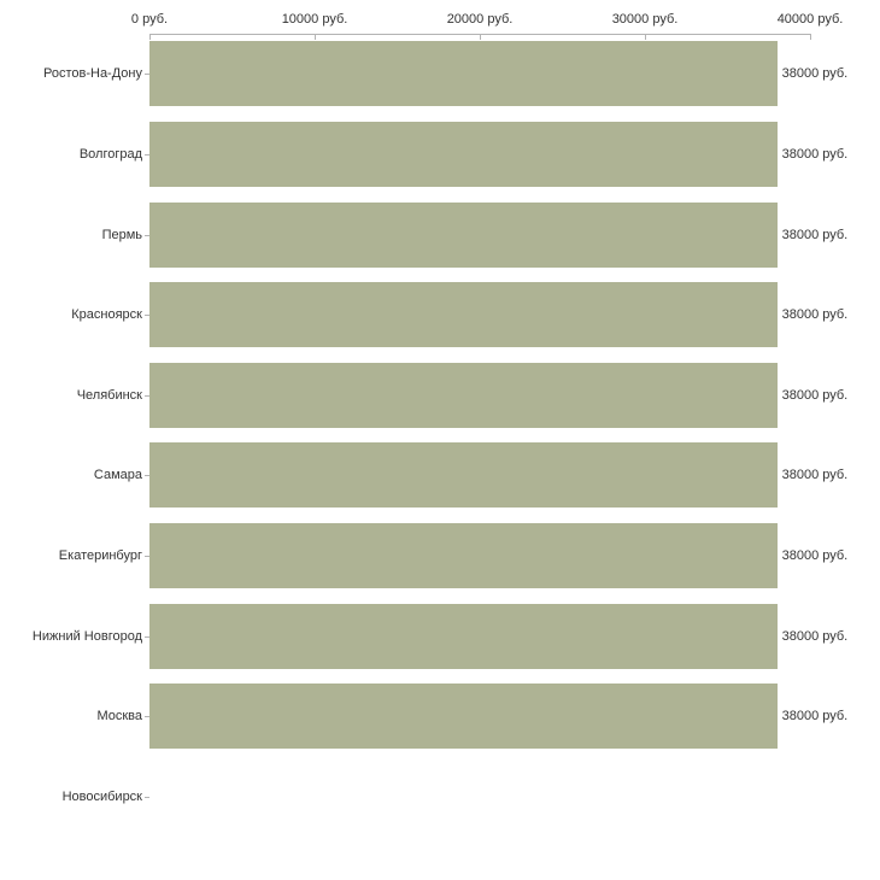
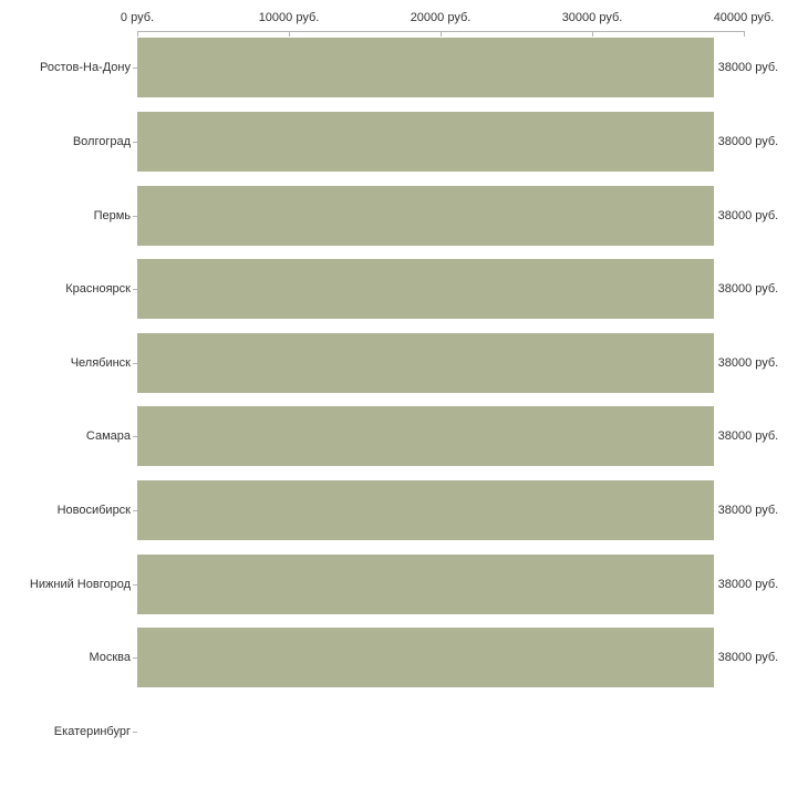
  0 руб.
  10000 руб.
  20000 руб.
  30000 руб.
  40000 руб.
  38000 руб.
  38000 руб.
  38000 руб.
  38000 руб.
  38000 руб.
  38000 руб.
  38000 руб.
  38000 руб.
  38000 руб.
  Ростов-На-Дону
  Волгоград
  Пермь
  Красноярск
  Челябинск
  Самара
- Екатеринбург
+ Новосибирск
  Нижний Новгород
  Москва
- Новосибирск
+ Екатеринбург
